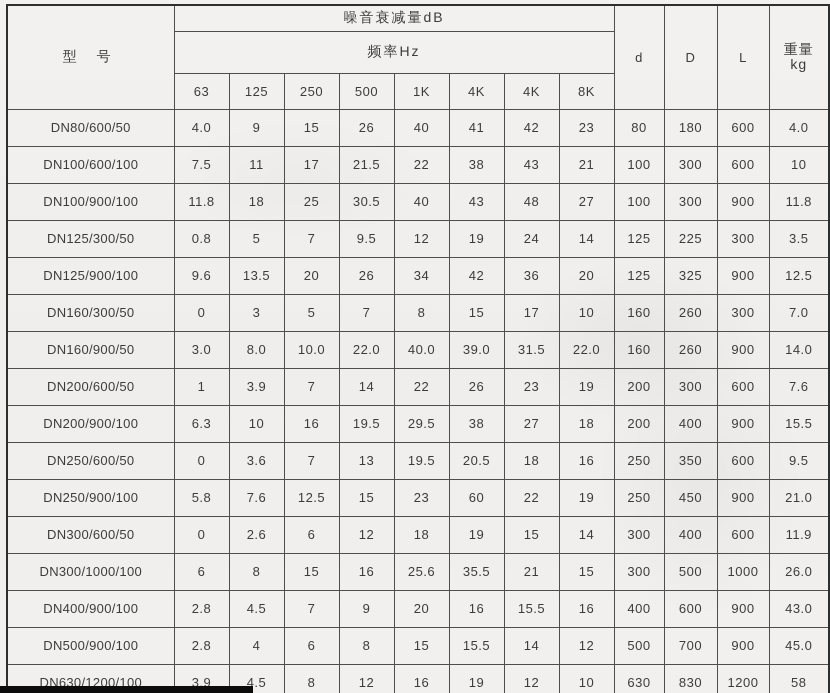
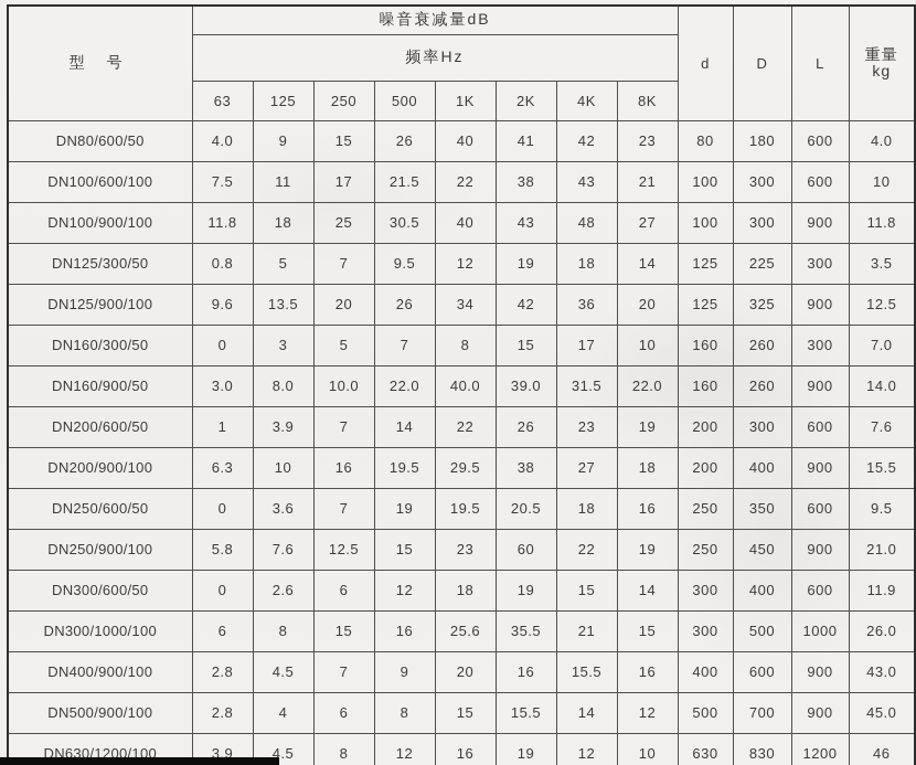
  型 号	噪音衰减量dB	d	D	L	重量 kg
  频率Hz
- 63	125	250	500	1K	4K	4K	8K
+ 63	125	250	500	1K	2K	4K	8K
  DN80/600/50	4.0	9	15	26	40	41	42	23	80	180	600	4.0
  DN100/600/100	7.5	11	17	21.5	22	38	43	21	100	300	600	10
  DN100/900/100	11.8	18	25	30.5	40	43	48	27	100	300	900	11.8
- DN125/300/50	0.8	5	7	9.5	12	19	24	14	125	225	300	3.5
+ DN125/300/50	0.8	5	7	9.5	12	19	18	14	125	225	300	3.5
  DN125/900/100	9.6	13.5	20	26	34	42	36	20	125	325	900	12.5
  DN160/300/50	0	3	5	7	8	15	17	10	160	260	300	7.0
  DN160/900/50	3.0	8.0	10.0	22.0	40.0	39.0	31.5	22.0	160	260	900	14.0
  DN200/600/50	1	3.9	7	14	22	26	23	19	200	300	600	7.6
  DN200/900/100	6.3	10	16	19.5	29.5	38	27	18	200	400	900	15.5
- DN250/600/50	0	3.6	7	13	19.5	20.5	18	16	250	350	600	9.5
+ DN250/600/50	0	3.6	7	19	19.5	20.5	18	16	250	350	600	9.5
  DN250/900/100	5.8	7.6	12.5	15	23	60	22	19	250	450	900	21.0
  DN300/600/50	0	2.6	6	12	18	19	15	14	300	400	600	11.9
  DN300/1000/100	6	8	15	16	25.6	35.5	21	15	300	500	1000	26.0
  DN400/900/100	2.8	4.5	7	9	20	16	15.5	16	400	600	900	43.0
  DN500/900/100	2.8	4	6	8	15	15.5	14	12	500	700	900	45.0
- DN630/1200/100	3.9	4.5	8	12	16	19	12	10	630	830	1200	58
+ DN630/1200/100	3.9	4.5	8	12	16	19	12	10	630	830	1200	46
